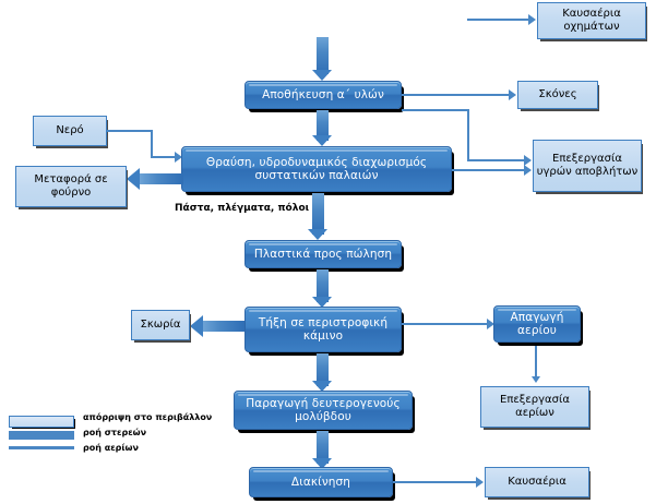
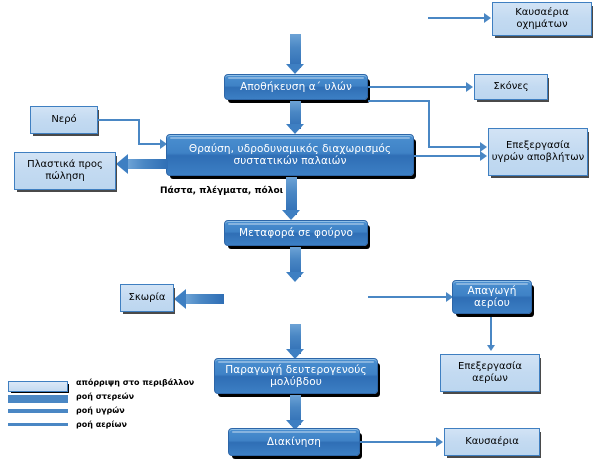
  Καυσαέρια οχημάτων
  Αποθήκευση α΄ υλών
  Σκόνες
  Νερό
  Θραύση, υδροδυναμικός διαχωρισμός συστατικών παλαιών
- Μεταφορά σε φούρνο
+ Πλαστικά προς πώληση
  Επεξεργασία υγρών αποβλήτων
  Πάστα, πλέγματα, πόλοι
- Πλαστικά προς πώληση
+ Μεταφορά σε φούρνο
- Τήξη σε περιστροφική κάμινο
  Σκωρία
  Απαγωγή αερίου
  Επεξεργασία αερίων
  Παραγωγή δευτερογενούς μολύβδου
  Διακίνηση
  Καυσαέρια
  απόρριψη στο περιβάλλον
  ροή στερεών
+ ροή υγρών
  ροή αερίων
